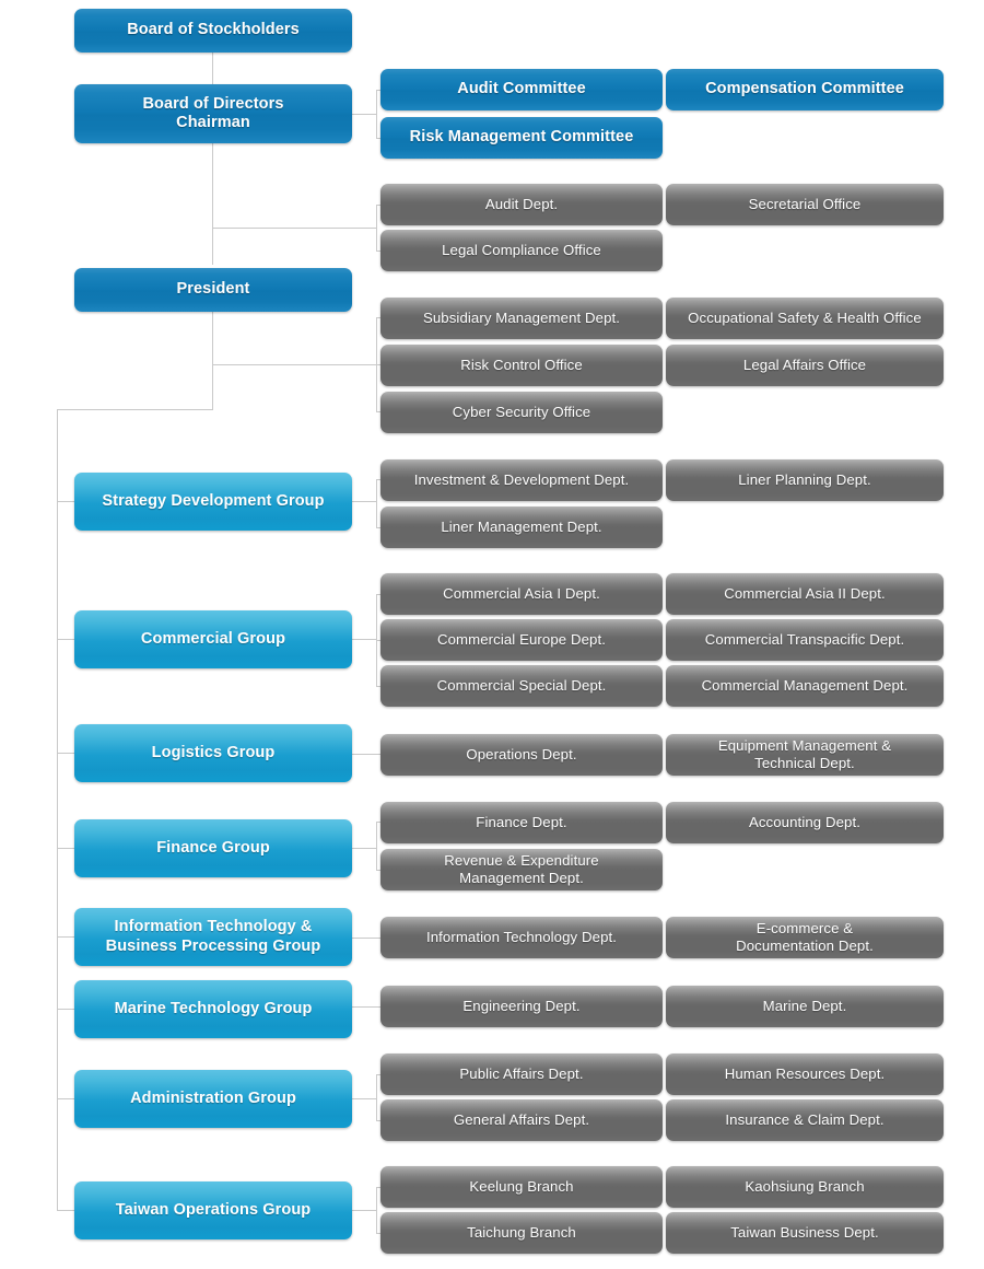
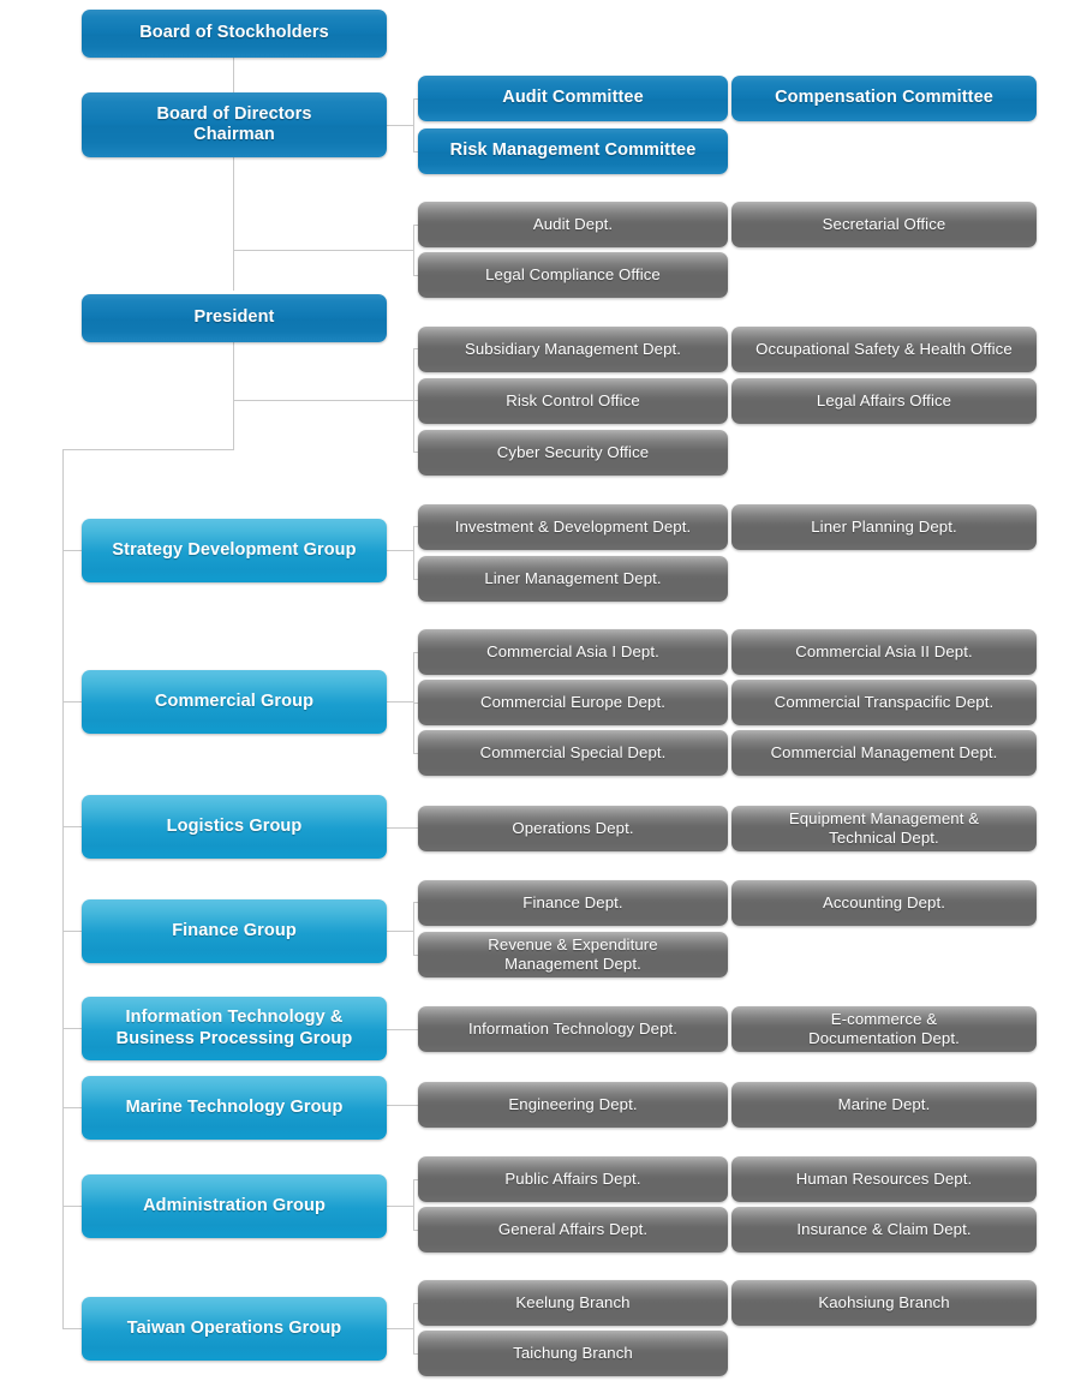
  Board of Stockholders
  Board of Directors
  Chairman
  President
  Audit Committee
  Compensation Committee
  Risk Management Committee
  Audit Dept.
  Secretarial Office
  Legal Compliance Office
  Subsidiary Management Dept.
  Occupational Safety & Health Office
  Risk Control Office
  Legal Affairs Office
  Cyber Security Office
  Strategy Development Group
  Investment & Development Dept.
  Liner Planning Dept.
  Liner Management Dept.
  Commercial Group
  Commercial Asia I Dept.
  Commercial Asia II Dept.
  Commercial Europe Dept.
  Commercial Transpacific Dept.
  Commercial Special Dept.
  Commercial Management Dept.
  Logistics Group
  Operations Dept.
  Equipment Management &
  Technical Dept.
  Finance Group
  Finance Dept.
  Accounting Dept.
  Revenue & Expenditure
  Management Dept.
  Information Technology &
  Business Processing Group
  Information Technology Dept.
  E-commerce &
  Documentation Dept.
  Marine Technology Group
  Engineering Dept.
  Marine Dept.
  Administration Group
  Public Affairs Dept.
  Human Resources Dept.
  General Affairs Dept.
  Insurance & Claim Dept.
  Taiwan Operations Group
  Keelung Branch
  Kaohsiung Branch
  Taichung Branch
- Taiwan Business Dept.
